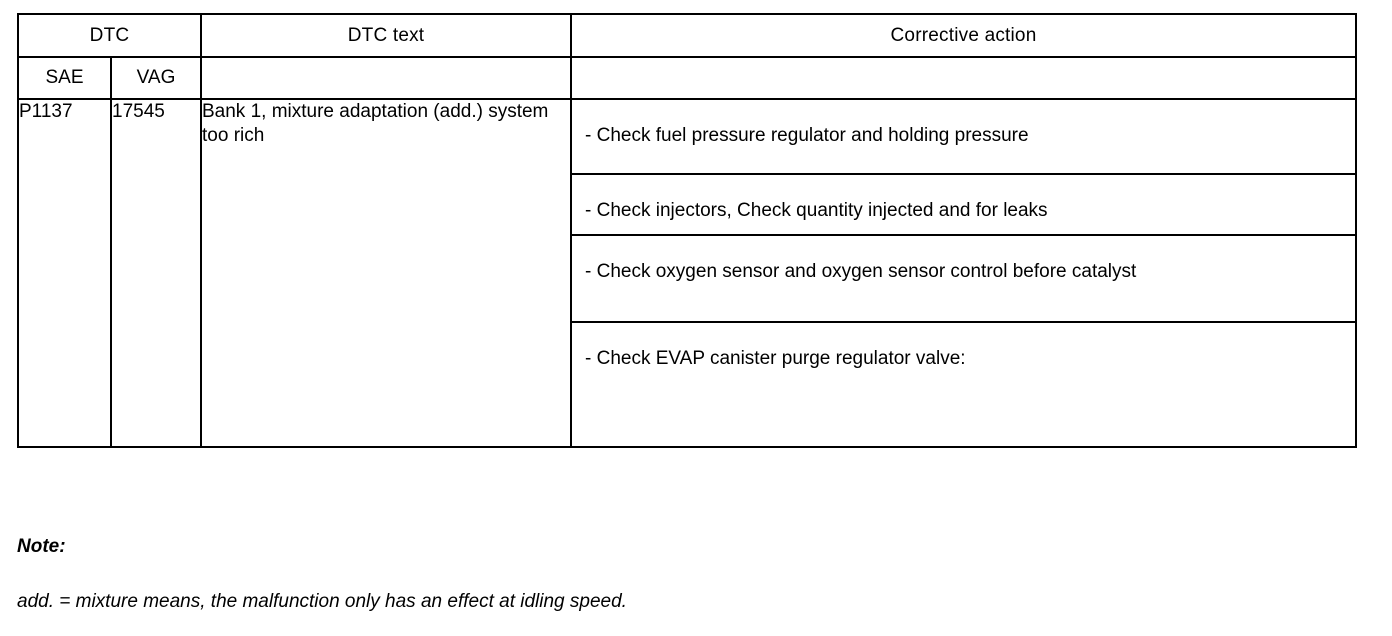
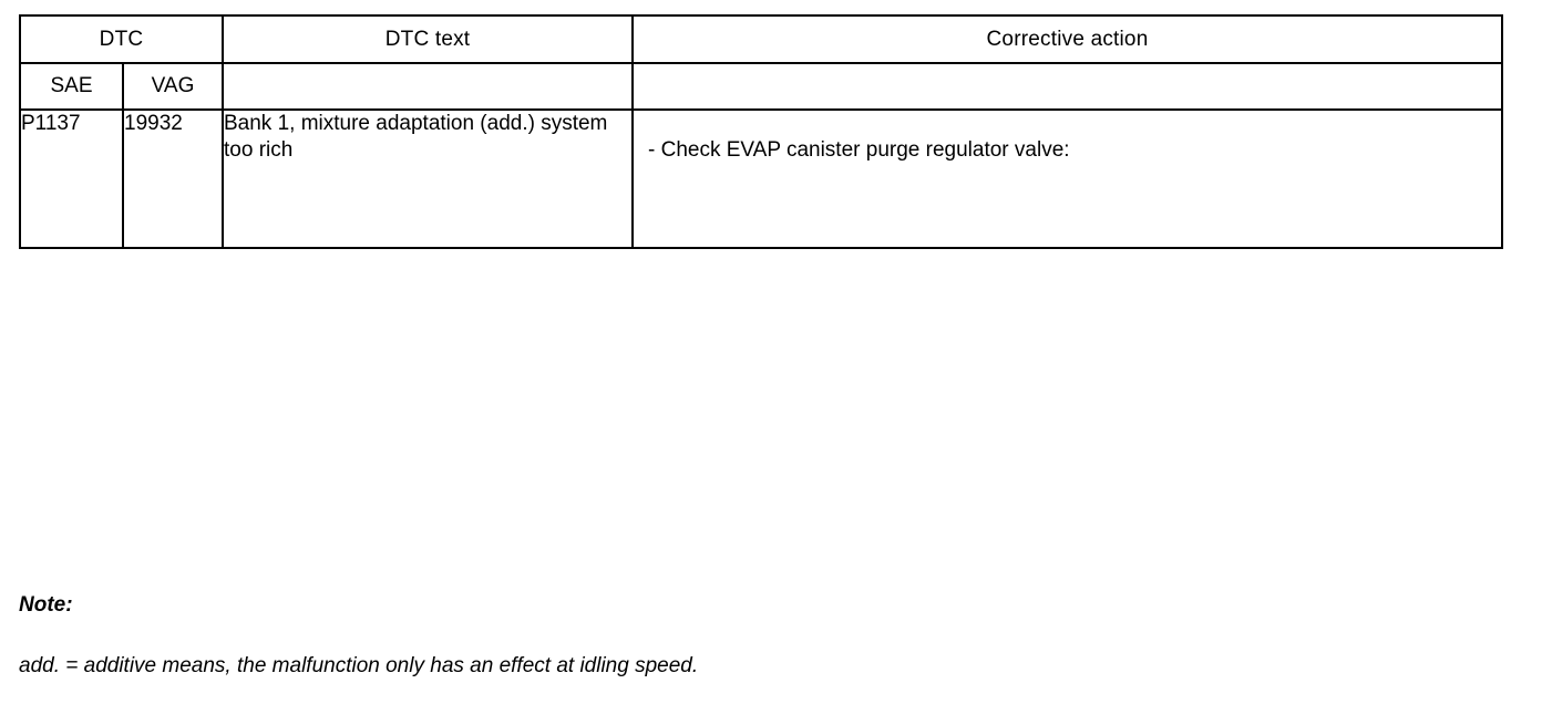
  DTC	DTC text	Corrective action
  SAE	VAG
- P1137	17545	Bank 1, mixture adaptation (add.) system too rich
+ P1137	19932	Bank 1, mixture adaptation (add.) system too rich
- - Check fuel pressure regulator and holding pressure
- - Check injectors, Check quantity injected and for leaks
- - Check oxygen sensor and oxygen sensor control before catalyst
  - Check EVAP canister purge regulator valve:
  Note:
- add. = mixture means, the malfunction only has an effect at idling speed.
+ add. = additive means, the malfunction only has an effect at idling speed.
